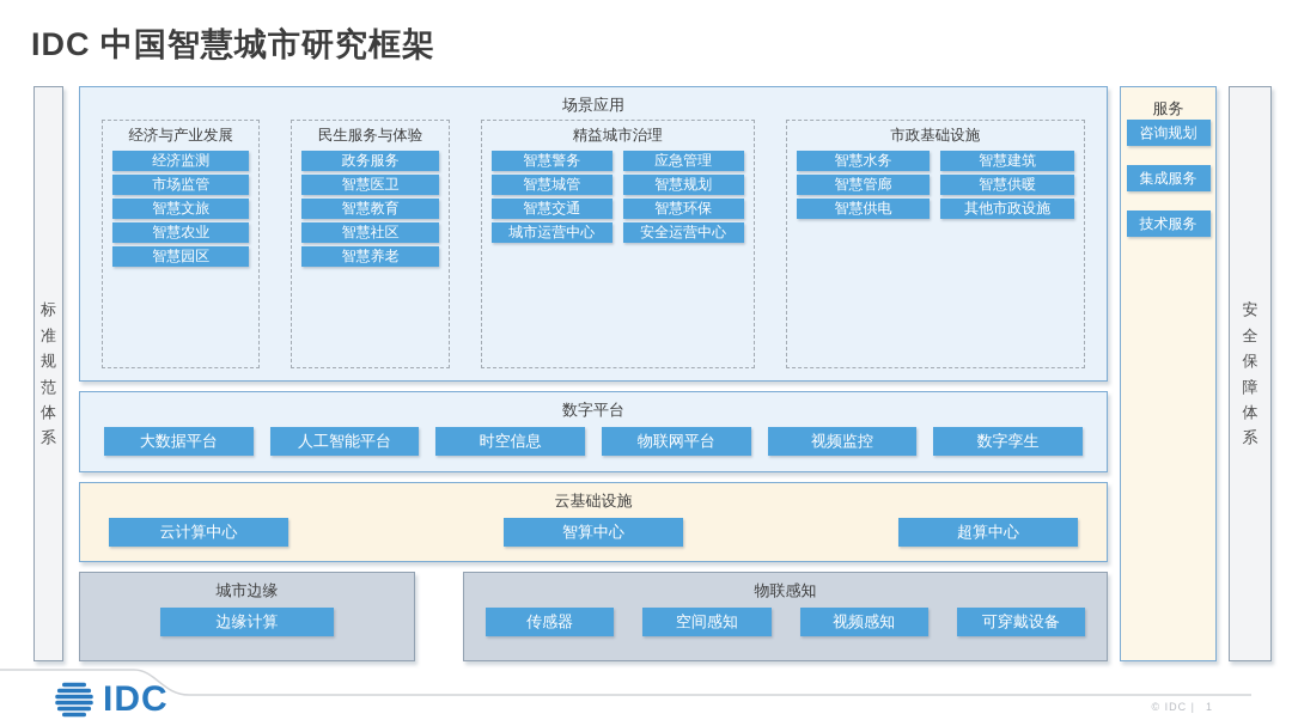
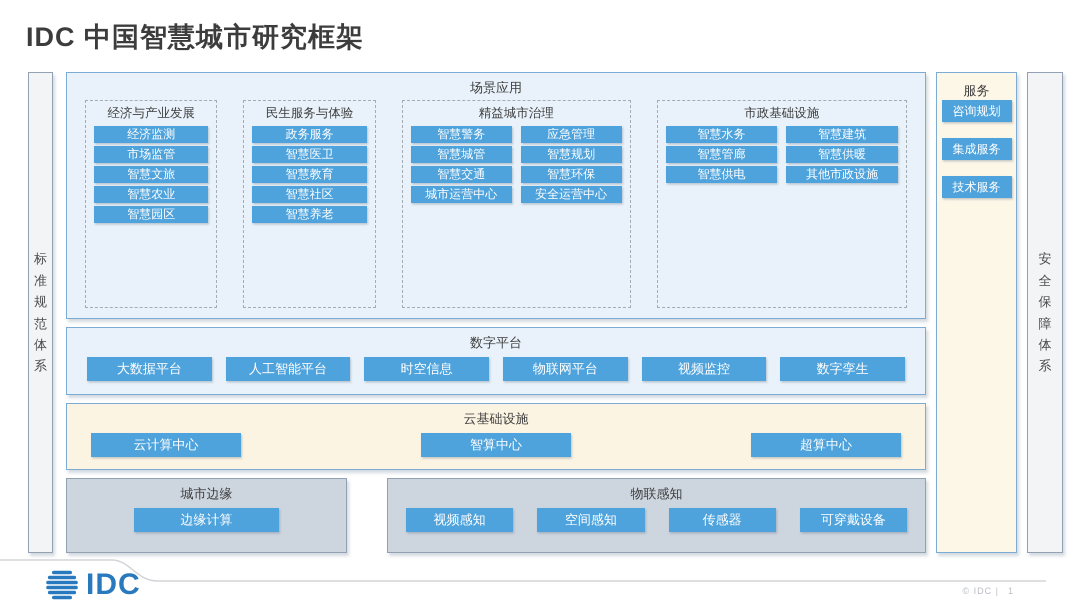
  IDC 中国智慧城市研究框架
  标准规范体系
  场景应用
  经济与产业发展
  经济监测
  市场监管
  智慧文旅
  智慧农业
  智慧园区
  民生服务与体验
  政务服务
  智慧医卫
  智慧教育
  智慧社区
  智慧养老
  精益城市治理
  智慧警务
  应急管理
  智慧城管
  智慧规划
  智慧交通
  智慧环保
  城市运营中心
  安全运营中心
  市政基础设施
  智慧水务
  智慧建筑
  智慧管廊
  智慧供暖
  智慧供电
  其他市政设施
  数字平台
  大数据平台
  人工智能平台
  时空信息
  物联网平台
  视频监控
  数字孪生
  云基础设施
  云计算中心
  智算中心
  超算中心
  城市边缘
  边缘计算
  物联感知
- 传感器
+ 视频感知
  空间感知
- 视频感知
+ 传感器
  可穿戴设备
  服务
  咨询规划
  集成服务
  技术服务
  安全保障体系
  IDC
  © IDC | 1
